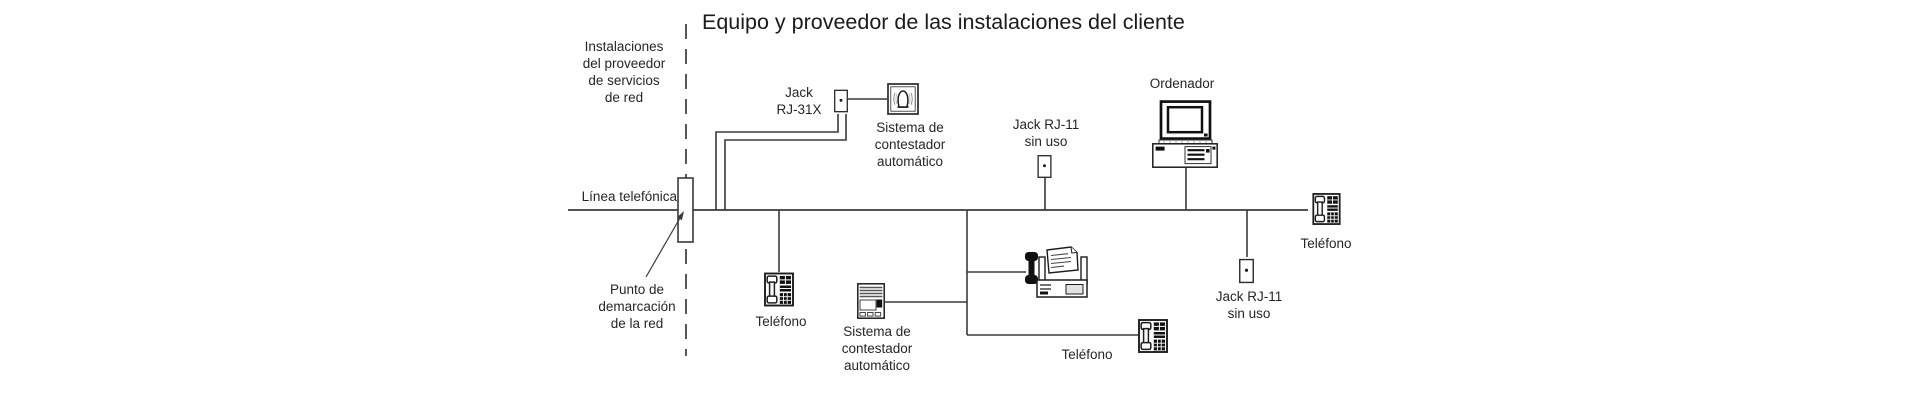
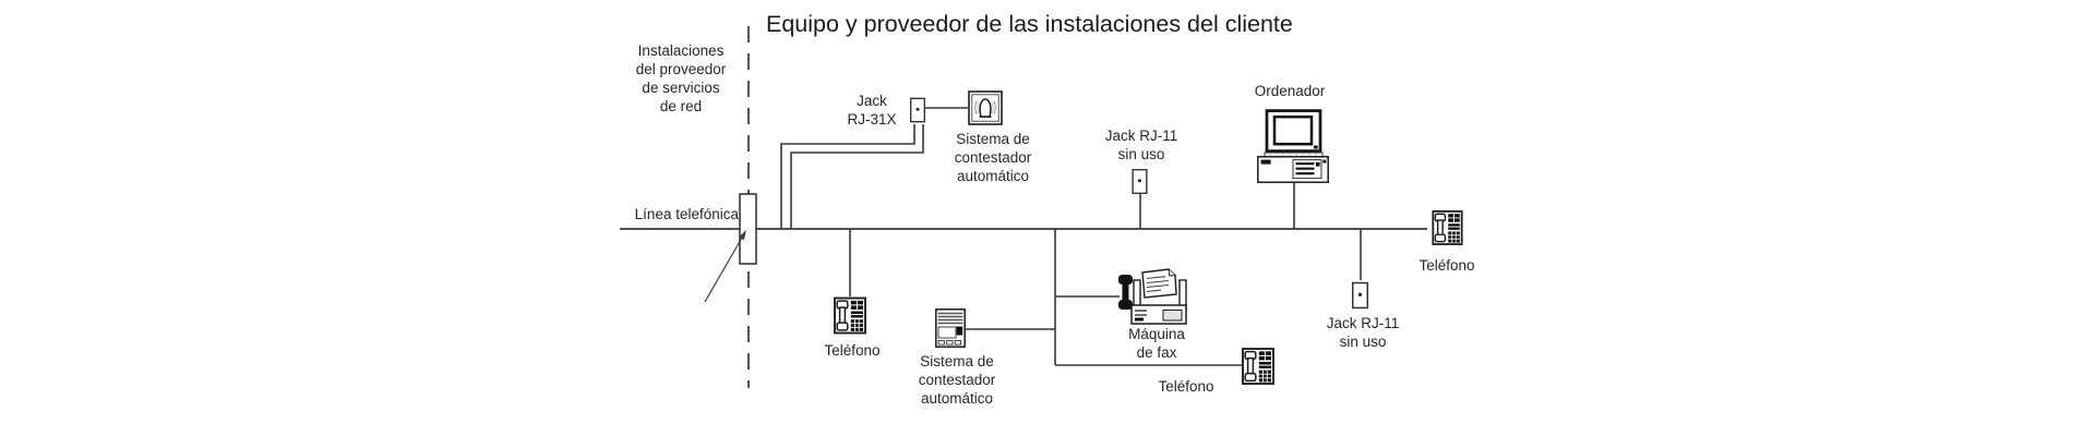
  Equipo y proveedor de las instalaciones del cliente
  Instalaciones
  del proveedor
  de servicios
  de red
  Línea telefónica
- Punto de
- demarcación
- de la red
  Jack
  RJ-31X
  Sistema de
  contestador
  automático
  Jack RJ-11
  sin uso
  Ordenador
  Teléfono
  Teléfono
  Sistema de
  contestador
  automático
+ Máquina
+ de fax
  Teléfono
  Jack RJ-11
  sin uso
